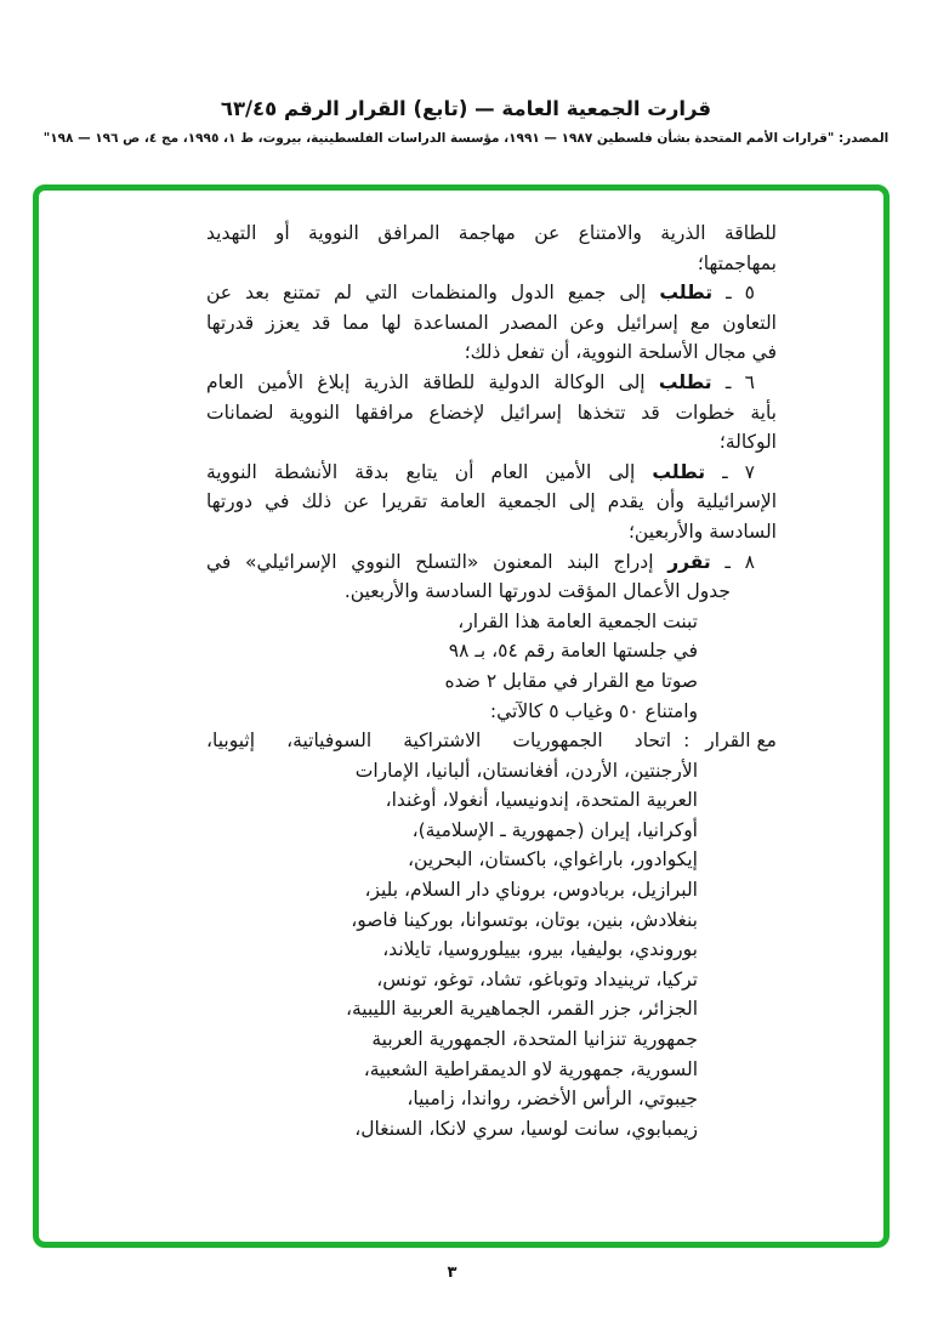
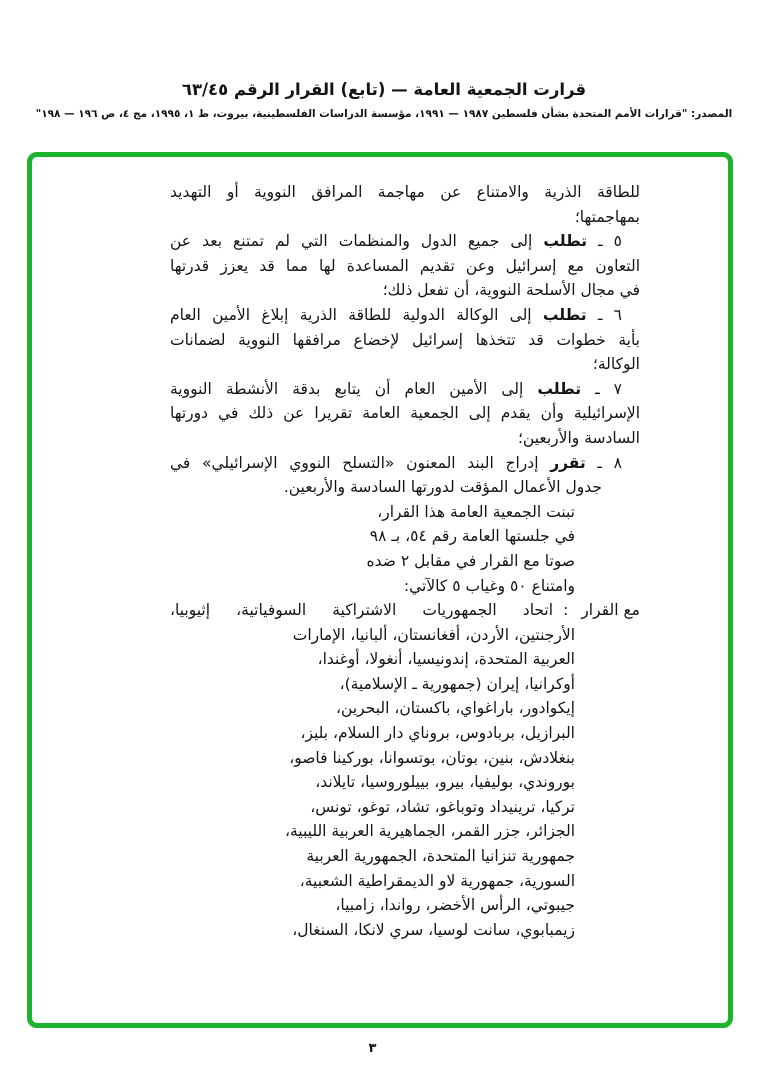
  قرارت الجمعية العامة — (تابع) القرار الرقم ٦٣/٤٥
  المصدر: "قرارات الأمم المتحدة بشأن فلسطين ١٩٨٧ — ١٩٩١، مؤسسة الدراسات الفلسطينية، بيروت، ط ١، ١٩٩٥، مج ٤، ص ١٩٦ — ١٩٨"
  للطاقة الذرية والامتناع عن مهاجمة المرافق النووية أو التهديد
  بمهاجمتها؛
  ٥ ـ تطلب إلى جميع الدول والمنظمات التي لم تمتنع بعد عن
- التعاون مع إسرائيل وعن المصدر المساعدة لها مما قد يعزز قدرتها
+ التعاون مع إسرائيل وعن تقديم المساعدة لها مما قد يعزز قدرتها
  في مجال الأسلحة النووية، أن تفعل ذلك؛
  ٦ ـ تطلب إلى الوكالة الدولية للطاقة الذرية إبلاغ الأمين العام
  بأية خطوات قد تتخذها إسرائيل لإخضاع مرافقها النووية لضمانات
  الوكالة؛
  ٧ ـ تطلب إلى الأمين العام أن يتابع بدقة الأنشطة النووية
  الإسرائيلية وأن يقدم إلى الجمعية العامة تقريرا عن ذلك في دورتها
  السادسة والأربعين؛
  ٨ ـ تقرر إدراج البند المعنون «التسلح النووي الإسرائيلي» في
  جدول الأعمال المؤقت لدورتها السادسة والأربعين.
  تبنت الجمعية العامة هذا القرار،
  في جلستها العامة رقم ٥٤، بـ ٩٨
  صوتا مع القرار في مقابل ٢ ضده
  وامتناع ٥٠ وغياب ٥ كالآتي:
  مع القرار
  :
  اتحاد الجمهوريات الاشتراكية السوفياتية، إثيوبيا،
  الأرجنتين، الأردن، أفغانستان، ألبانيا، الإمارات
  العربية المتحدة، إندونيسيا، أنغولا، أوغندا،
  أوكرانيا، إيران (جمهورية ـ الإسلامية)،
  إيكوادور، باراغواي، باكستان، البحرين،
  البرازيل، بربادوس، بروناي دار السلام، بليز،
  بنغلادش، بنين، بوتان، بوتسوانا، بوركينا فاصو،
  بوروندي، بوليفيا، بيرو، بييلوروسيا، تايلاند،
  تركيا، ترينيداد وتوباغو، تشاد، توغو، تونس،
  الجزائر، جزر القمر، الجماهيرية العربية الليبية،
  جمهورية تنزانيا المتحدة، الجمهورية العربية
  السورية، جمهورية لاو الديمقراطية الشعبية،
  جيبوتي، الرأس الأخضر، رواندا، زامبيا،
  زيمبابوي، سانت لوسيا، سري لانكا، السنغال،
  ٣
